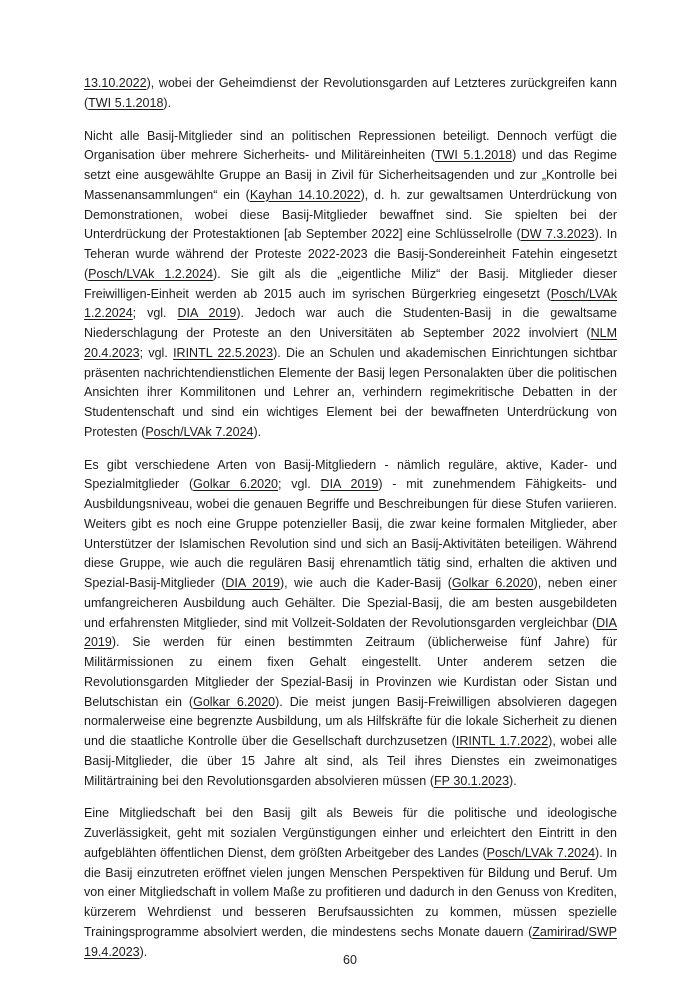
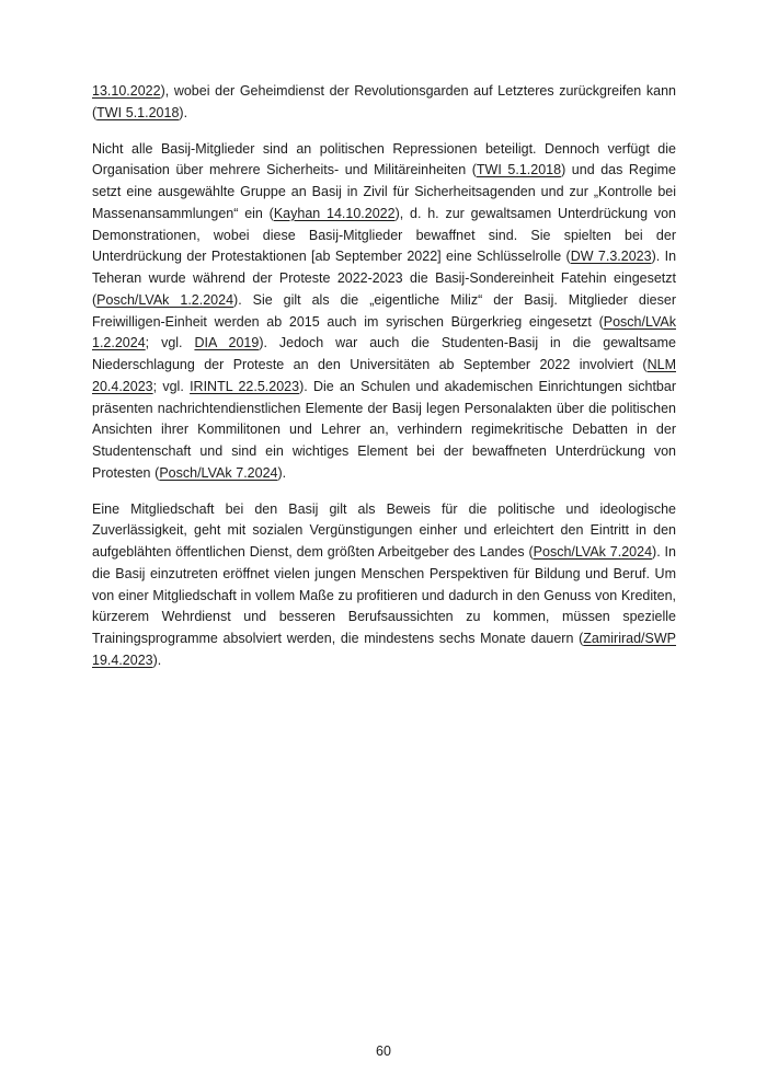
  13.10.2022), wobei der Geheimdienst der Revolutionsgarden auf Letzteres zurückgreifen kann (TWI 5.1.2018).
  Nicht alle Basij-Mitglieder sind an politischen Repressionen beteiligt. Dennoch verfügt die Organisation über mehrere Sicherheits- und Militäreinheiten (TWI 5.1.2018) und das Regime setzt eine ausgewählte Gruppe an Basij in Zivil für Sicherheitsagenden und zur „Kontrolle bei Massenansammlungen“ ein (Kayhan 14.10.2022), d. h. zur gewaltsamen Unterdrückung von Demonstrationen, wobei diese Basij-Mitglieder bewaffnet sind. Sie spielten bei der Unterdrückung der Protestaktionen [ab September 2022] eine Schlüsselrolle (DW 7.3.2023). In Teheran wurde während der Proteste 2022-2023 die Basij-Sondereinheit Fatehin eingesetzt (Posch/LVAk 1.2.2024). Sie gilt als die „eigentliche Miliz“ der Basij. Mitglieder dieser Freiwilligen-Einheit werden ab 2015 auch im syrischen Bürgerkrieg eingesetzt (Posch/LVAk 1.2.2024; vgl. DIA 2019). Jedoch war auch die Studenten-Basij in die gewaltsame Niederschlagung der Proteste an den Universitäten ab September 2022 involviert (NLM 20.4.2023; vgl. IRINTL 22.5.2023). Die an Schulen und akademischen Einrichtungen sichtbar präsenten nachrichtendienstlichen Elemente der Basij legen Personalakten über die politischen Ansichten ihrer Kommilitonen und Lehrer an, verhindern regimekritische Debatten in der Studentenschaft und sind ein wichtiges Element bei der bewaffneten Unterdrückung von Protesten (Posch/LVAk 7.2024).
- Es gibt verschiedene Arten von Basij-Mitgliedern - nämlich reguläre, aktive, Kader- und Spezialmitglieder (Golkar 6.2020; vgl. DIA 2019) - mit zunehmendem Fähigkeits- und Ausbildungsniveau, wobei die genauen Begriffe und Beschreibungen für diese Stufen variieren. Weiters gibt es noch eine Gruppe potenzieller Basij, die zwar keine formalen Mitglieder, aber Unterstützer der Islamischen Revolution sind und sich an Basij-Aktivitäten beteiligen. Während diese Gruppe, wie auch die regulären Basij ehrenamtlich tätig sind, erhalten die aktiven und Spezial-Basij-Mitglieder (DIA 2019), wie auch die Kader-Basij (Golkar 6.2020), neben einer umfangreicheren Ausbildung auch Gehälter. Die Spezial-Basij, die am besten ausgebildeten und erfahrensten Mitglieder, sind mit Vollzeit-Soldaten der Revolutionsgarden vergleichbar (DIA 2019). Sie werden für einen bestimmten Zeitraum (üblicherweise fünf Jahre) für Militärmissionen zu einem fixen Gehalt eingestellt. Unter anderem setzen die Revolutionsgarden Mitglieder der Spezial-Basij in Provinzen wie Kurdistan oder Sistan und Belutschistan ein (Golkar 6.2020). Die meist jungen Basij-Freiwilligen absolvieren dagegen normalerweise eine begrenzte Ausbildung, um als Hilfskräfte für die lokale Sicherheit zu dienen und die staatliche Kontrolle über die Gesellschaft durchzusetzen (IRINTL 1.7.2022), wobei alle Basij-Mitglieder, die über 15 Jahre alt sind, als Teil ihres Dienstes ein zweimonatiges Militärtraining bei den Revolutionsgarden absolvieren müssen (FP 30.1.2023).
  Eine Mitgliedschaft bei den Basij gilt als Beweis für die politische und ideologische Zuverlässigkeit, geht mit sozialen Vergünstigungen einher und erleichtert den Eintritt in den aufgeblähten öffentlichen Dienst, dem größten Arbeitgeber des Landes (Posch/LVAk 7.2024). In die Basij einzutreten eröffnet vielen jungen Menschen Perspektiven für Bildung und Beruf. Um von einer Mitgliedschaft in vollem Maße zu profitieren und dadurch in den Genuss von Krediten, kürzerem Wehrdienst und besseren Berufsaussichten zu kommen, müssen spezielle Trainingsprogramme absolviert werden, die mindestens sechs Monate dauern (Zamirirad/SWP 19.4.2023).
  60
